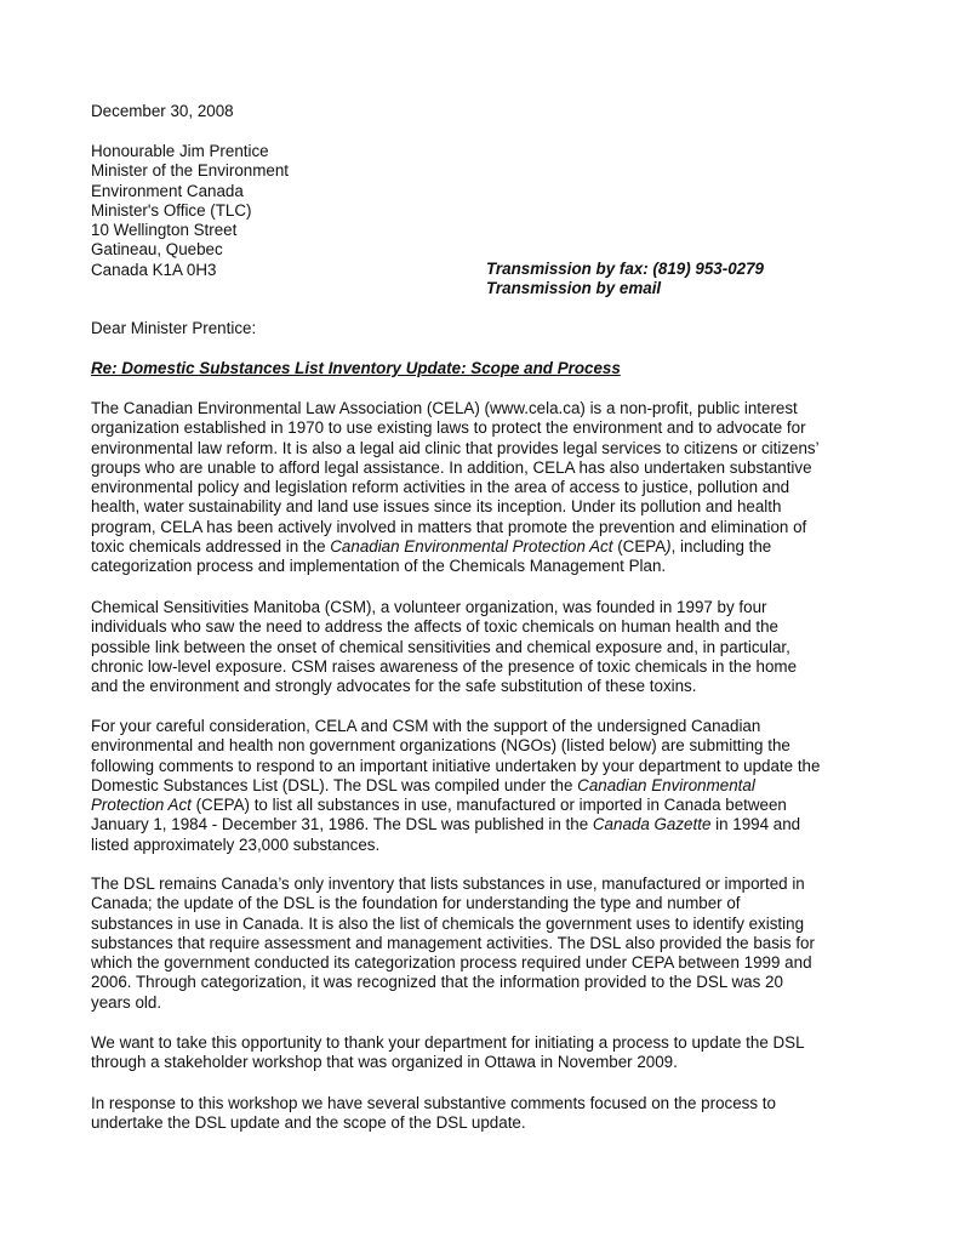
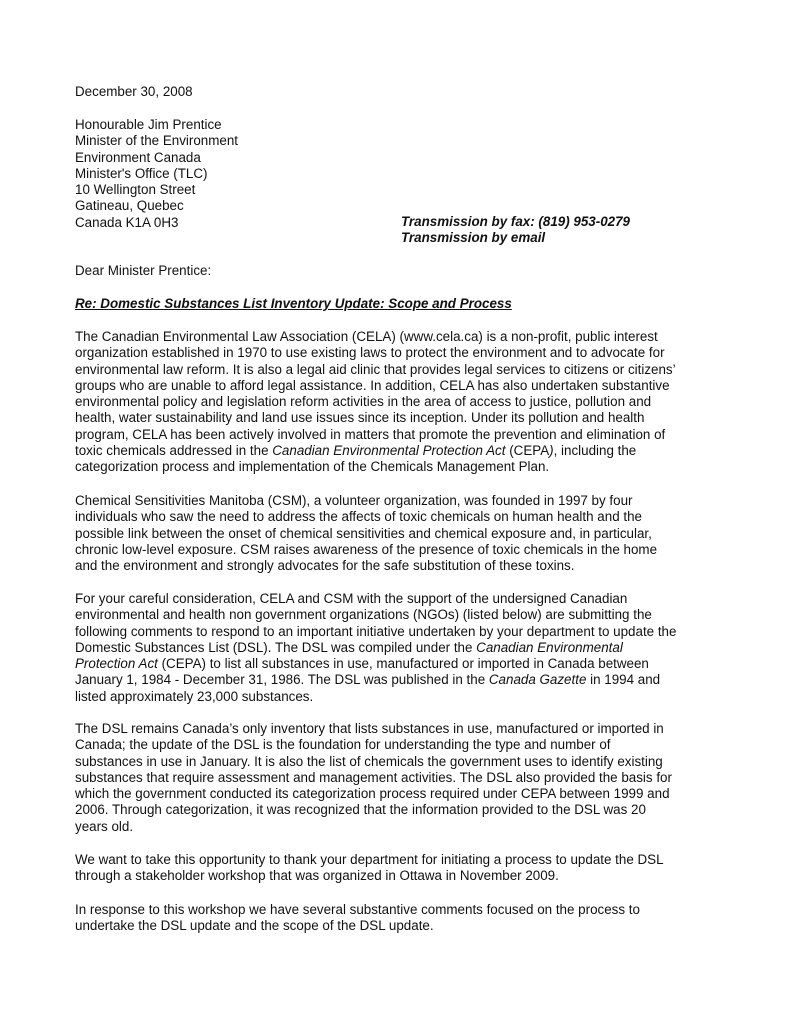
  December 30, 2008
  Honourable Jim Prentice
  Minister of the Environment
  Environment Canada
  Minister's Office (TLC)
  10 Wellington Street
  Gatineau, Quebec
  Canada K1A 0H3
  Transmission by fax: (819) 953-0279
  Transmission by email
  Dear Minister Prentice:
  Re: Domestic Substances List Inventory Update: Scope and Process
  The Canadian Environmental Law Association (CELA) (www.cela.ca) is a non-profit, public interest
  organization established in 1970 to use existing laws to protect the environment and to advocate for
  environmental law reform. It is also a legal aid clinic that provides legal services to citizens or citizens’
  groups who are unable to afford legal assistance. In addition, CELA has also undertaken substantive
  environmental policy and legislation reform activities in the area of access to justice, pollution and
  health, water sustainability and land use issues since its inception. Under its pollution and health
  program, CELA has been actively involved in matters that promote the prevention and elimination of
  toxic chemicals addressed in the Canadian Environmental Protection Act (CEPA), including the
  categorization process and implementation of the Chemicals Management Plan.
  Chemical Sensitivities Manitoba (CSM), a volunteer organization, was founded in 1997 by four
  individuals who saw the need to address the affects of toxic chemicals on human health and the
  possible link between the onset of chemical sensitivities and chemical exposure and, in particular,
  chronic low-level exposure. CSM raises awareness of the presence of toxic chemicals in the home
  and the environment and strongly advocates for the safe substitution of these toxins.
  For your careful consideration, CELA and CSM with the support of the undersigned Canadian
  environmental and health non government organizations (NGOs) (listed below) are submitting the
  following comments to respond to an important initiative undertaken by your department to update the
  Domestic Substances List (DSL). The DSL was compiled under the Canadian Environmental
  Protection Act (CEPA) to list all substances in use, manufactured or imported in Canada between
  January 1, 1984 - December 31, 1986. The DSL was published in the Canada Gazette in 1994 and
  listed approximately 23,000 substances.
  The DSL remains Canada’s only inventory that lists substances in use, manufactured or imported in
  Canada; the update of the DSL is the foundation for understanding the type and number of
- substances in use in Canada. It is also the list of chemicals the government uses to identify existing
+ substances in use in January. It is also the list of chemicals the government uses to identify existing
  substances that require assessment and management activities. The DSL also provided the basis for
  which the government conducted its categorization process required under CEPA between 1999 and
  2006. Through categorization, it was recognized that the information provided to the DSL was 20
  years old.
  We want to take this opportunity to thank your department for initiating a process to update the DSL
  through a stakeholder workshop that was organized in Ottawa in November 2009.
  In response to this workshop we have several substantive comments focused on the process to
  undertake the DSL update and the scope of the DSL update.
